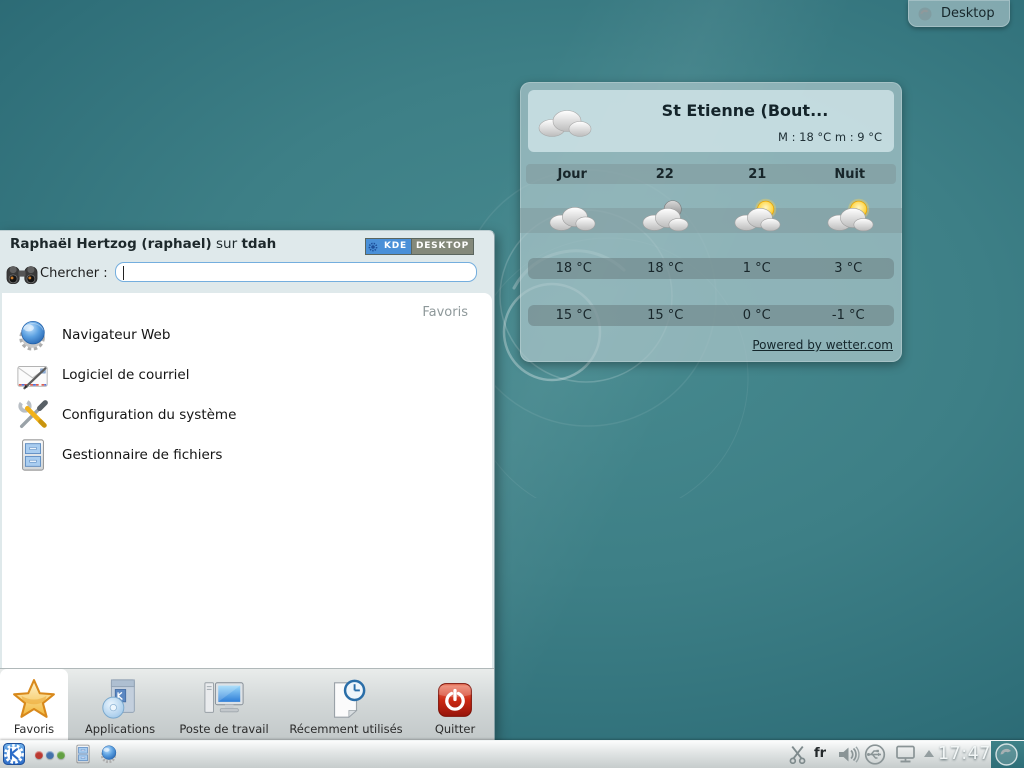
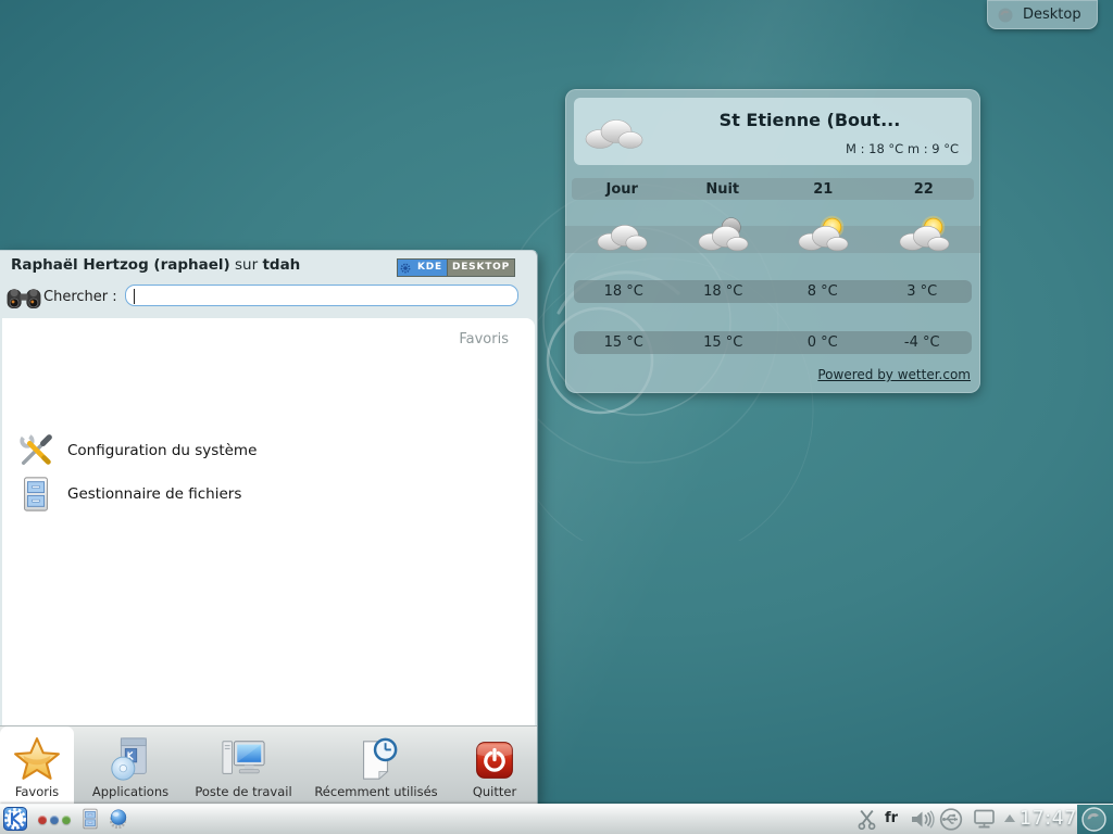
  Desktop
  St Etienne (Bout...
  M : 18 °C m : 9 °C
  Jour
- 22
+ Nuit
  21
- Nuit
+ 22
  18 °C
  18 °C
- 1 °C
+ 8 °C
  3 °C
  15 °C
  15 °C
  0 °C
- -1 °C
+ -4 °C
  Powered by wetter.com
  Raphaël Hertzog (raphael) sur tdah
  KDE
  DESKTOP
  Chercher :
  Favoris
- Navigateur Web
- Logiciel de courriel
  Configuration du système
  Gestionnaire de fichiers
  Favoris
  Applications
  Poste de travail
  Récemment utilisés
  Quitter
  fr
  17:47
